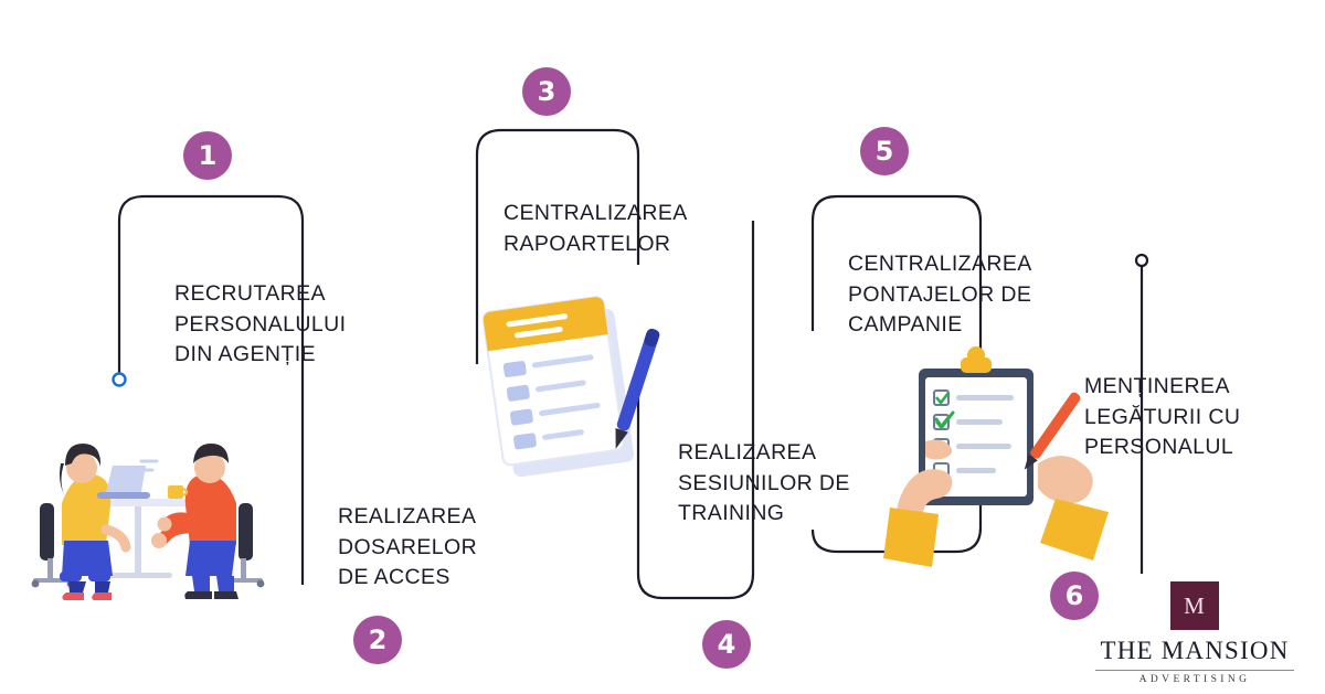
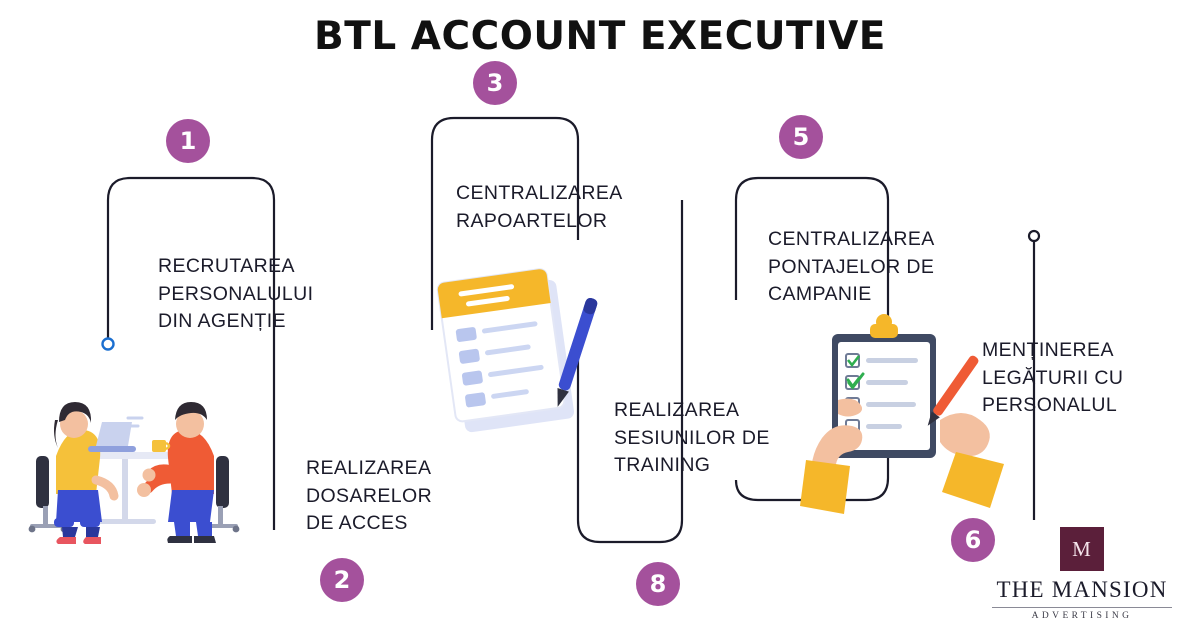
+ BTL ACCOUNT EXECUTIVE
  1
  2
  3
- 4
+ 8
  5
  6
  RECRUTAREA
  PERSONALULUI
  DIN AGENȚIE
  REALIZAREA
  DOSARELOR
  DE ACCES
  CENTRALIZAREA
  RAPOARTELOR
  REALIZAREA
  SESIUNILOR DE
  TRAINING
  CENTRALIZAREA
  PONTAJELOR DE
  CAMPANIE
  MENȚINEREA
  LEGĂTURII CU
  PERSONALUL
  M
  THE MANSION
  ADVERTISING
